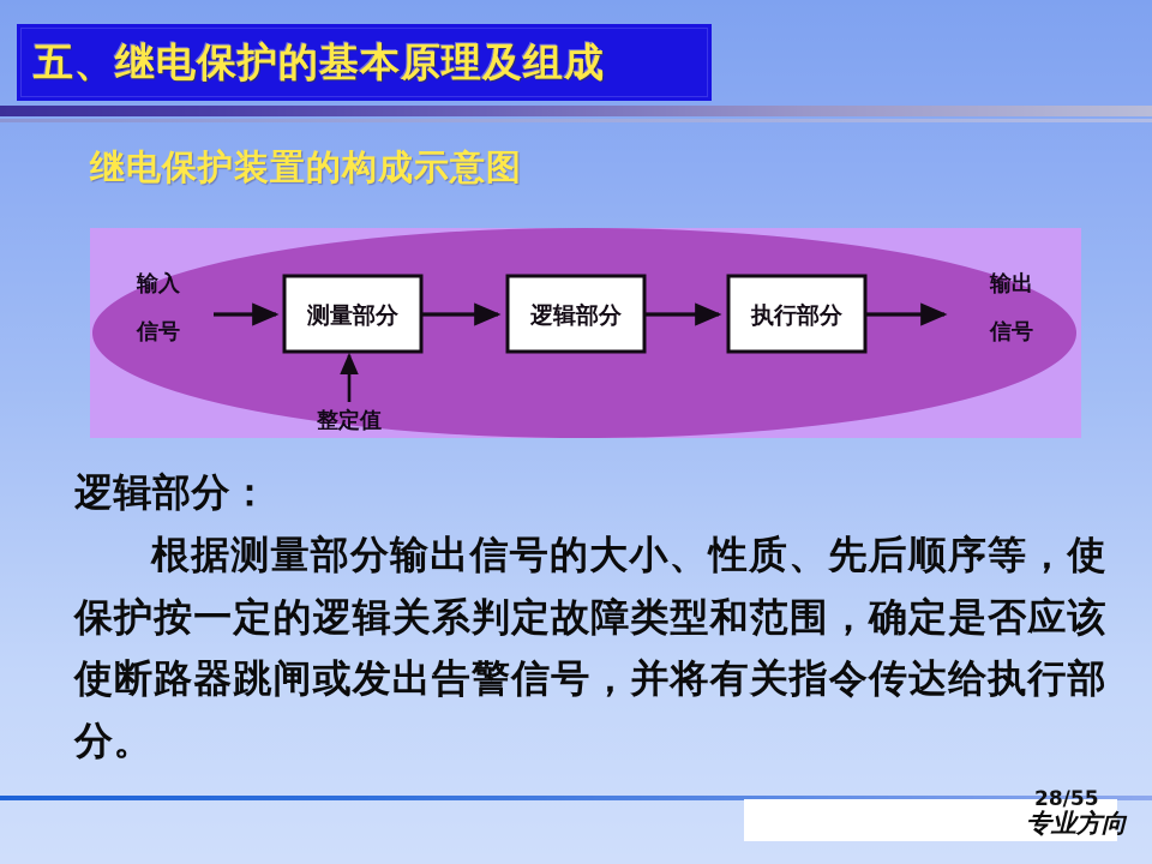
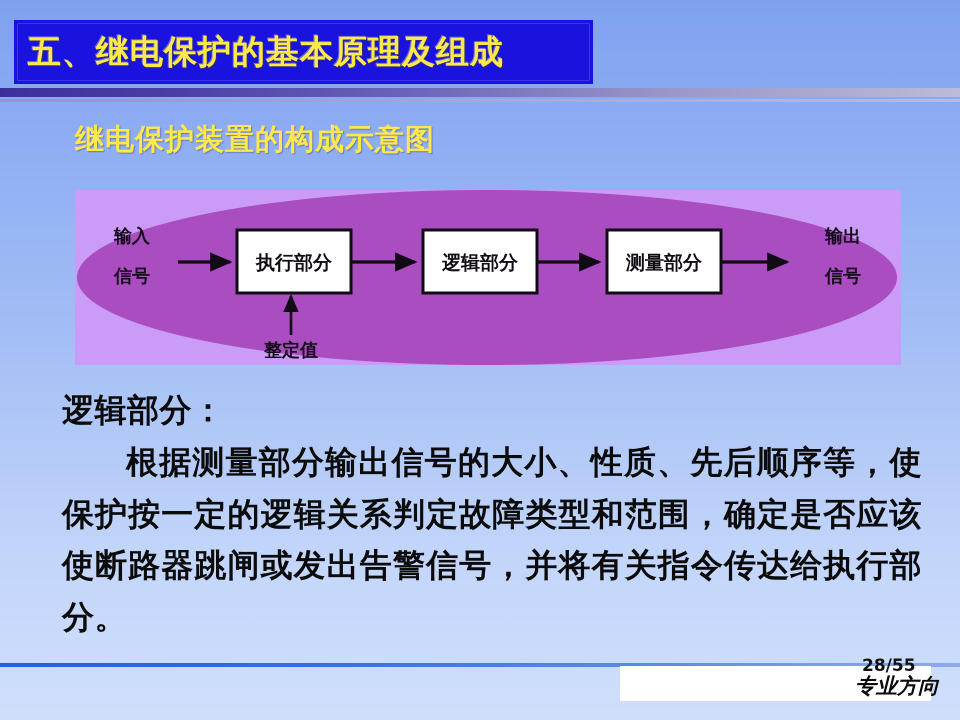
  五、继电保护的基本原理及组成
  继电保护装置的构成示意图
  输入
  信号
- 测量部分
+ 执行部分
  逻辑部分
- 执行部分
+ 测量部分
  输出
  信号
  整定值
  逻辑部分：
  根据测量部分输出信号的大小、性质、先后顺序等，使保护按一定的逻辑关系判定故障类型和范围，确定是否应该使断路器跳闸或发出告警信号，并将有关指令传达给执行部分。
  28/55
  专业方向
